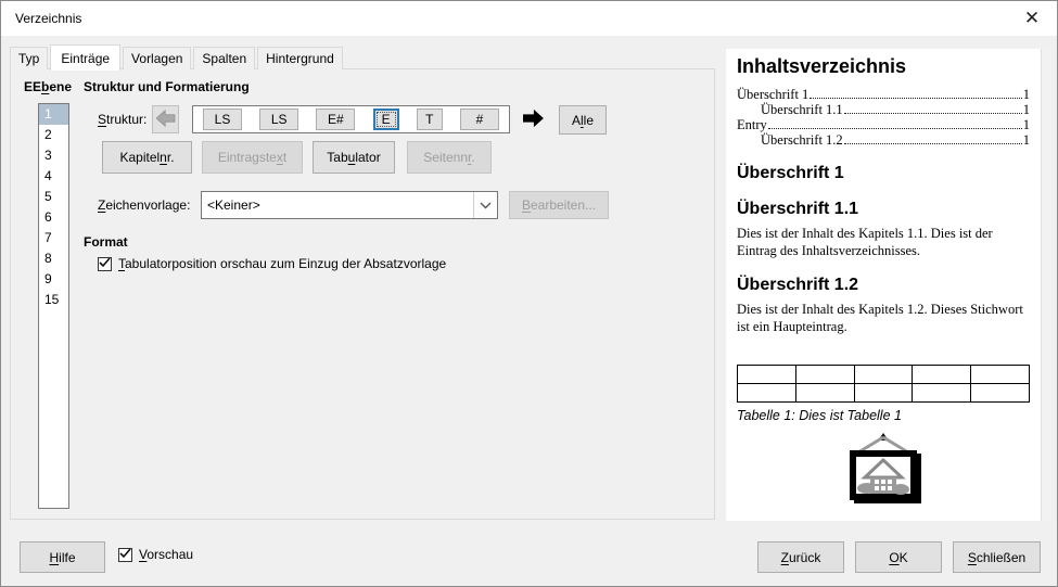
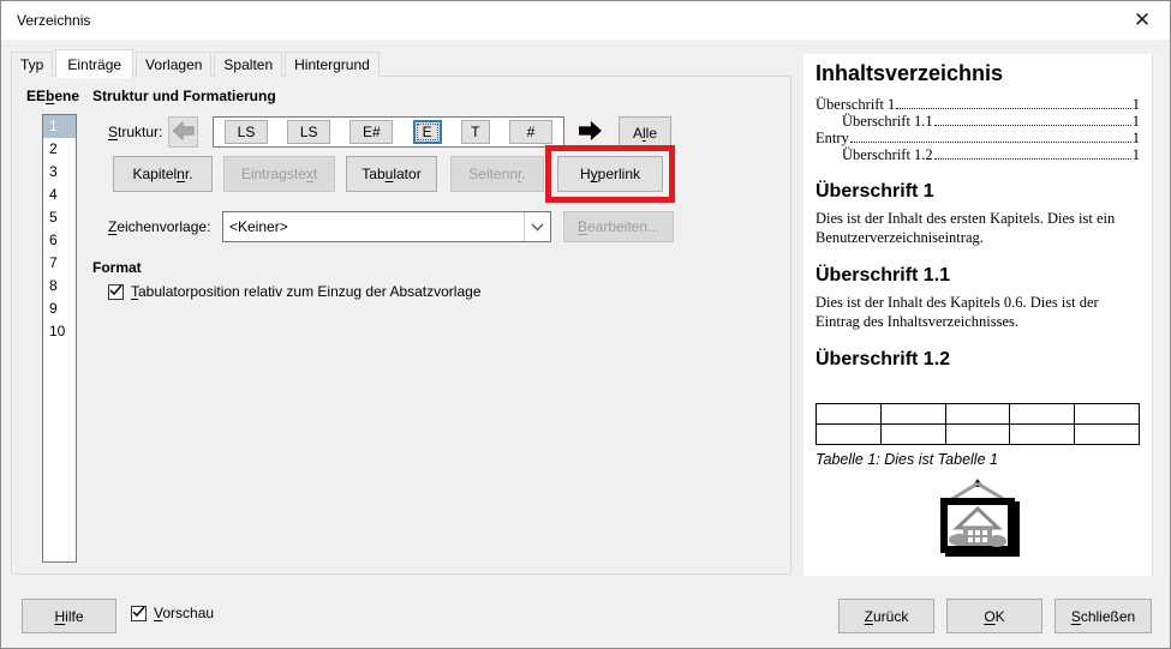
  Verzeichnis
  ✕
  Typ
  Einträge
  Vorlagen
  Spalten
  Hintergrund
  EEbene
  1
  2
  3
  4
  5
  6
  7
  8
  9
- 15
+ 10
  Struktur und Formatierung
  Struktur:
  LS
  LS
  E#
  E
  T
  #
  Alle
  Kapitelnr.
  Eintragstext
  Tabulator
  Seitennr.
+ Hyperlink
  Zeichenvorlage:
  <Keiner>
  Bearbeiten...
  Format
- Tabulatorposition orschau zum Einzug der Absatzvorlage
+ Tabulatorposition relativ zum Einzug der Absatzvorlage
  Inhaltsverzeichnis
  Überschrift 1
  1
  Überschrift 1.1
  1
  Entry
  1
  Überschrift 1.2
  1
  Überschrift 1
+ Dies ist der Inhalt des ersten Kapitels. Dies ist ein Benutzerverzeichniseintrag.
  Überschrift 1.1
- Dies ist der Inhalt des Kapitels 1.1. Dies ist der Eintrag des Inhaltsverzeichnisses.
+ Dies ist der Inhalt des Kapitels 0.6. Dies ist der Eintrag des Inhaltsverzeichnisses.
  Überschrift 1.2
- Dies ist der Inhalt des Kapitels 1.2. Dieses Stichwort ist ein Haupteintrag.
  Tabelle 1: Dies ist Tabelle 1
  Hilfe
  Vorschau
  Zurück
  OK
  Schließen
